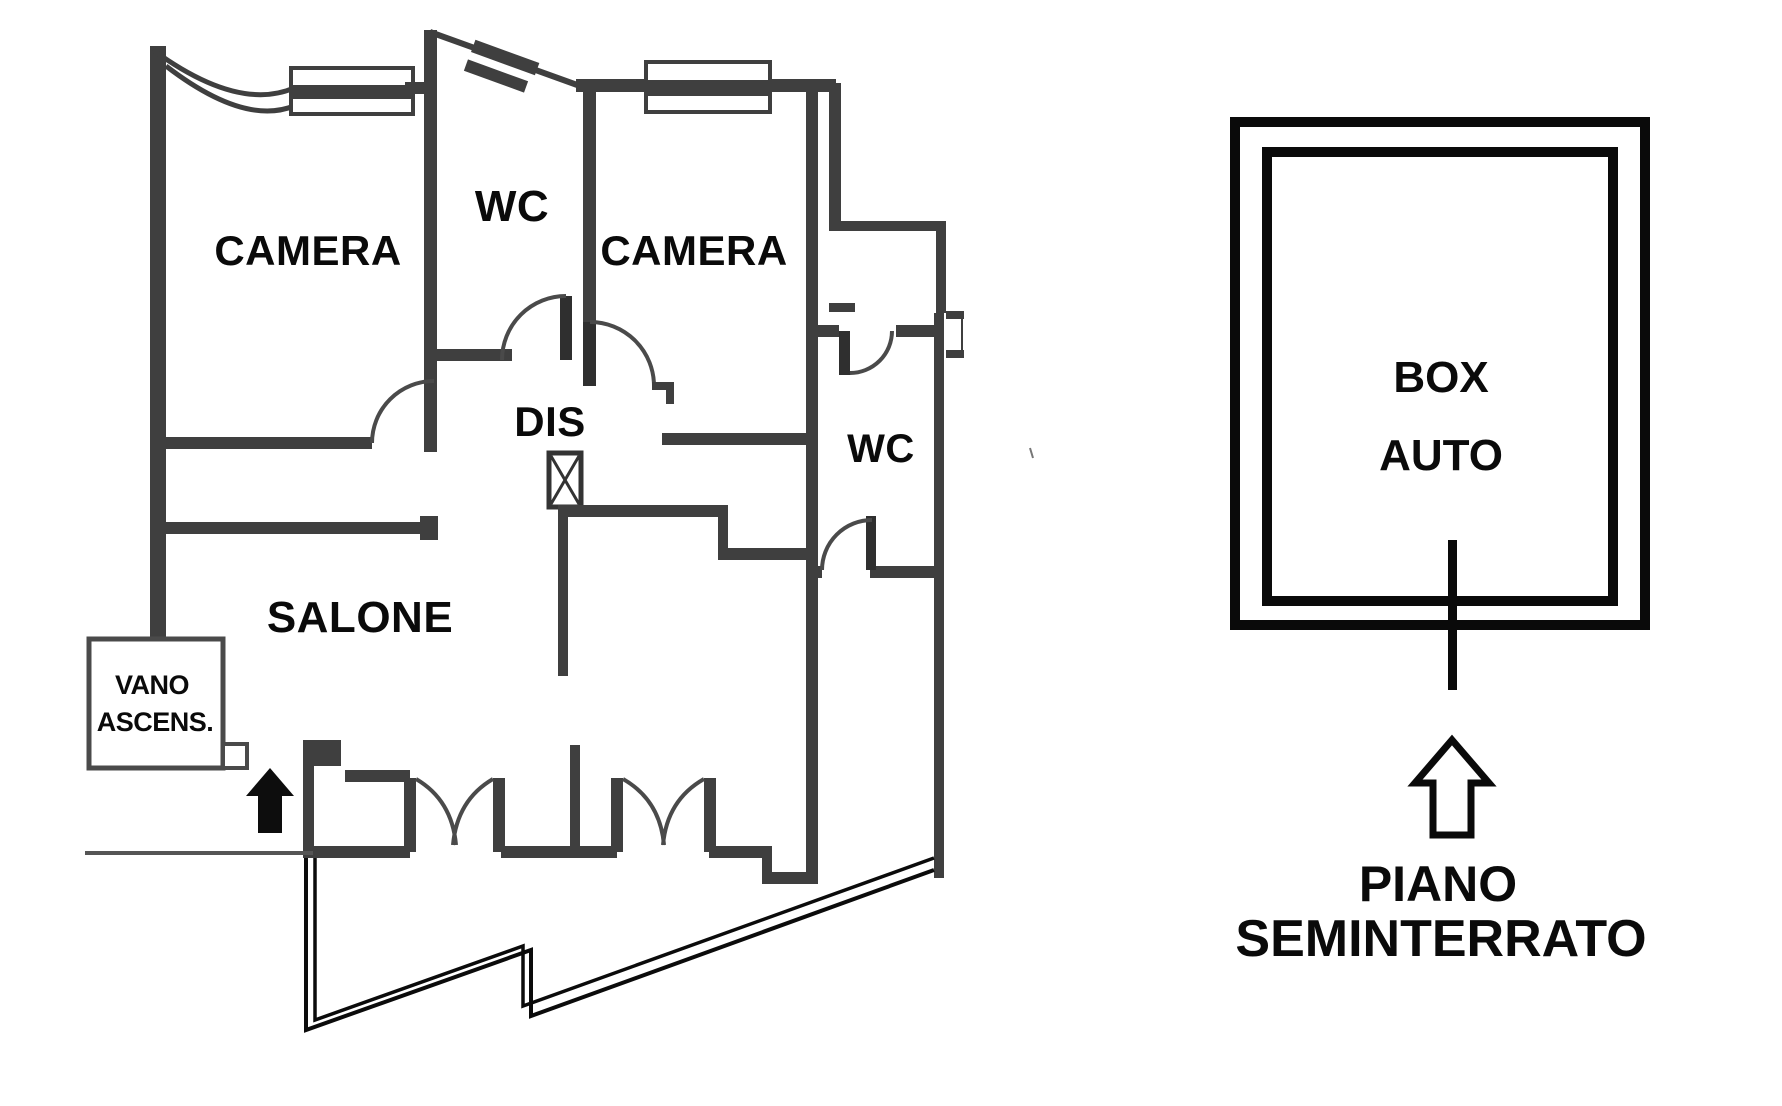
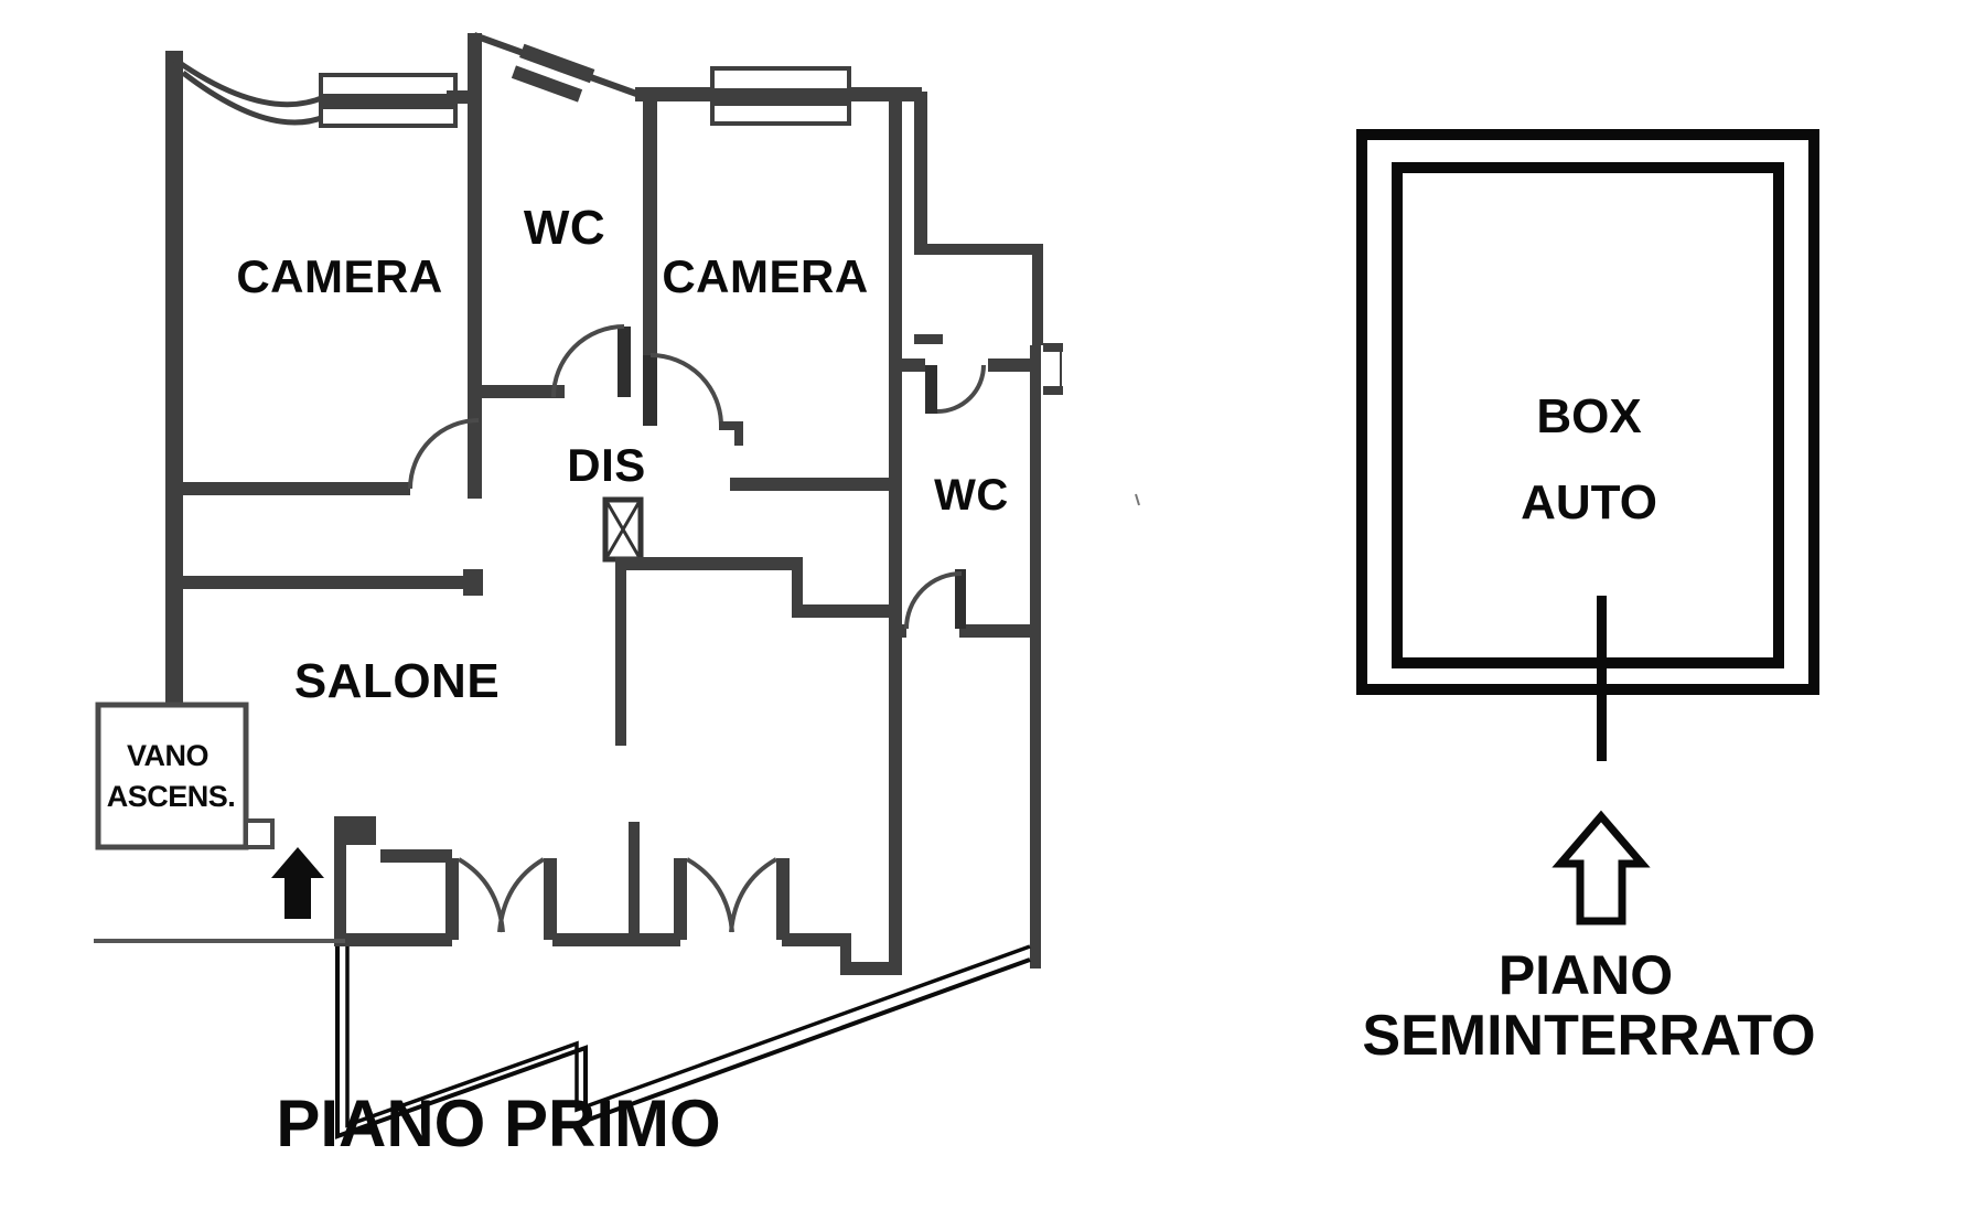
  CAMERA
  WC
  CAMERA
  DIS
  WC
  SALONE
  VANO
  ASCENS.
+ PIANO PRIMO
  BOX
  AUTO
  PIANO
  SEMINTERRATO
